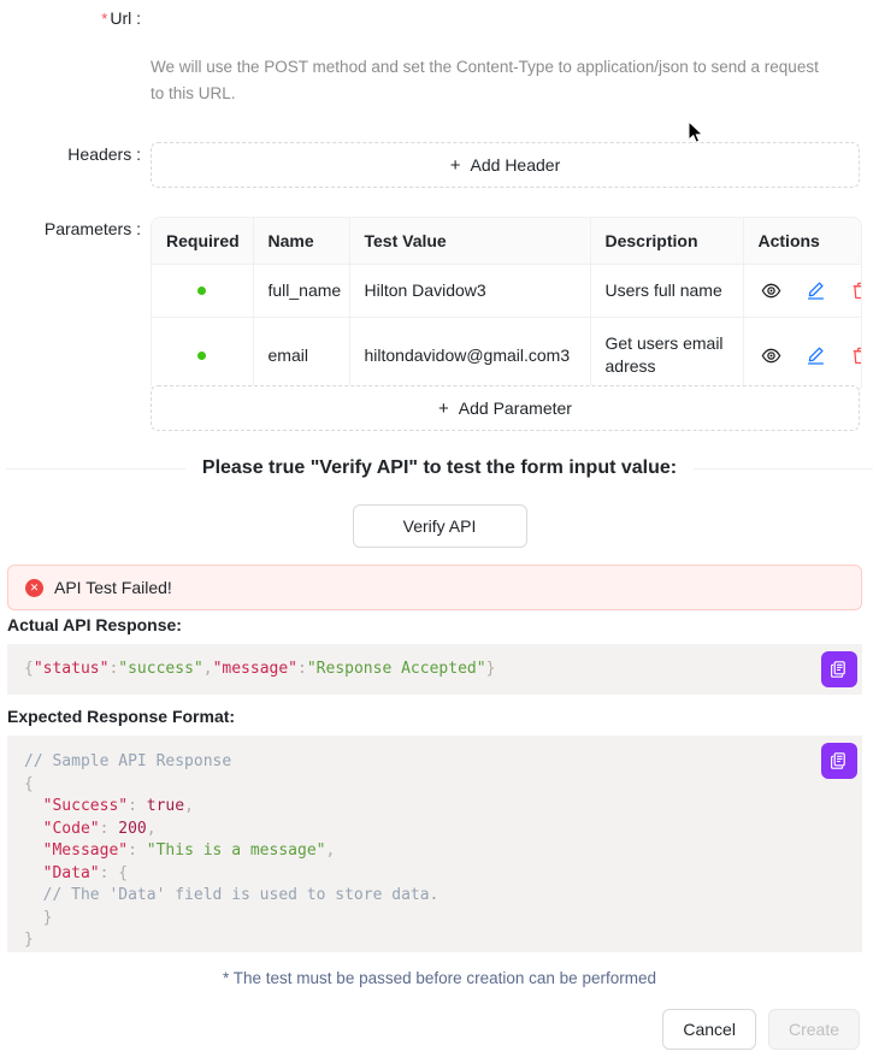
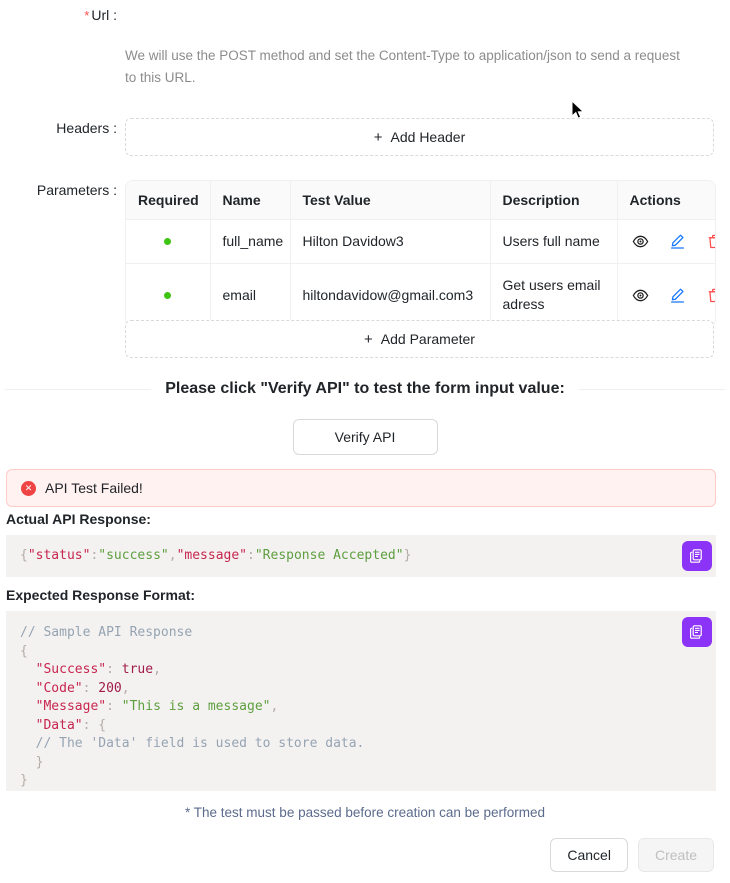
  * Url :
  We will use the POST method and set the Content-Type to application/json to send a request to this URL.
  Headers :
  +
  Add Header
  Parameters :
  Required	Name	Test Value	Description	Actions
  	full_name	Hilton Davidow3	Users full name
  	email	hiltondavidow@gmail.com3	Get users email adress
  +
  Add Parameter
- Please true "Verify API" to test the form input value:
+ Please click "Verify API" to test the form input value:
  Verify API
  ✕
  API Test Failed!
  Actual API Response:
  {"status":"success","message":"Response Accepted"}
  Expected Response Format:
  // Sample API Response { "Success": true, "Code": 200, "Message": "This is a message", "Data": { // The 'Data' field is used to store data. } }
  * The test must be passed before creation can be performed
  Cancel
  Create
